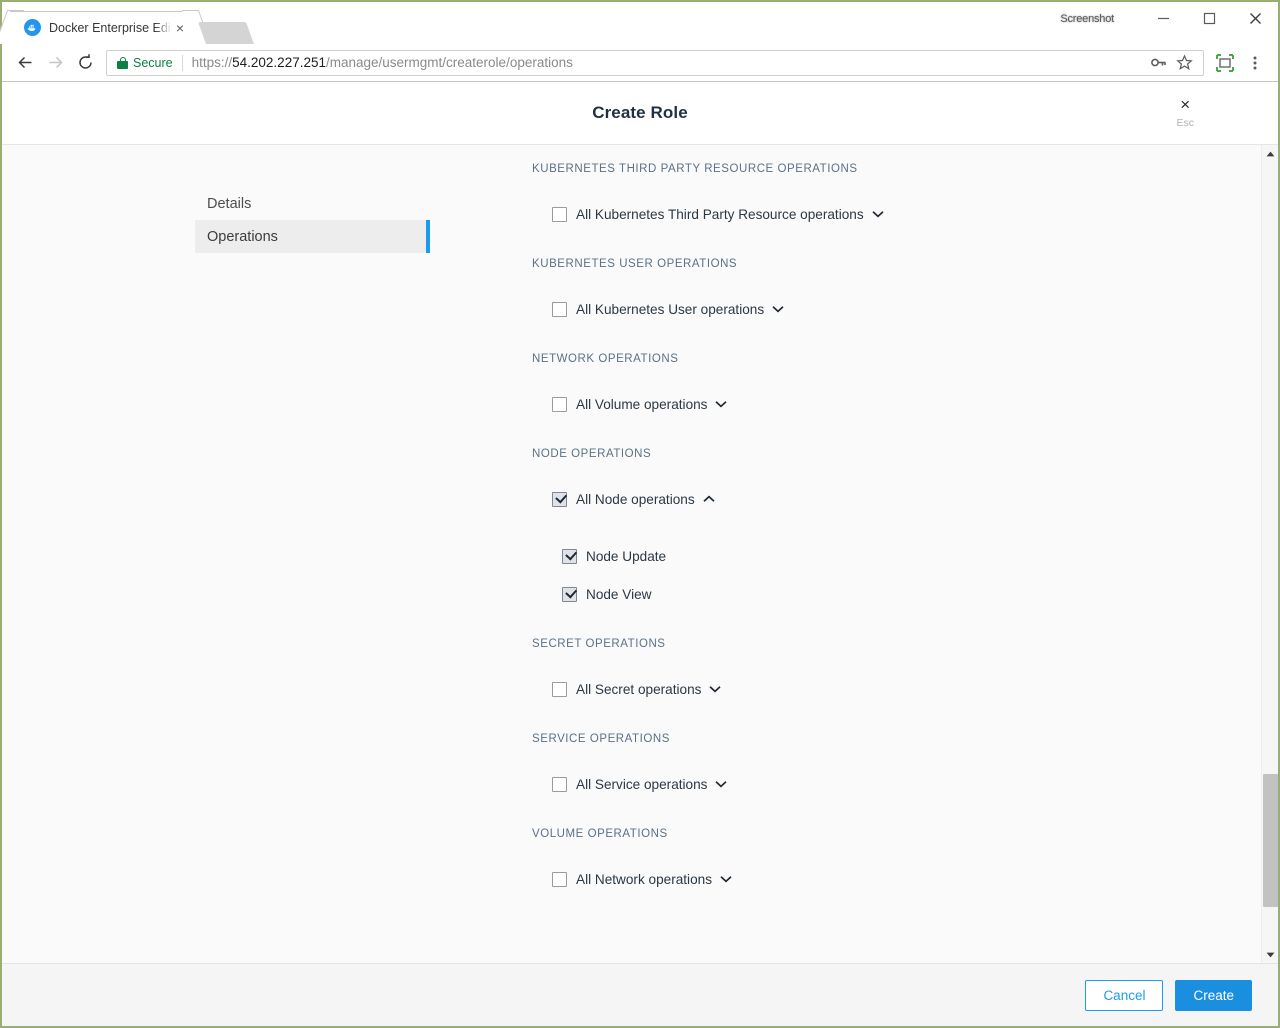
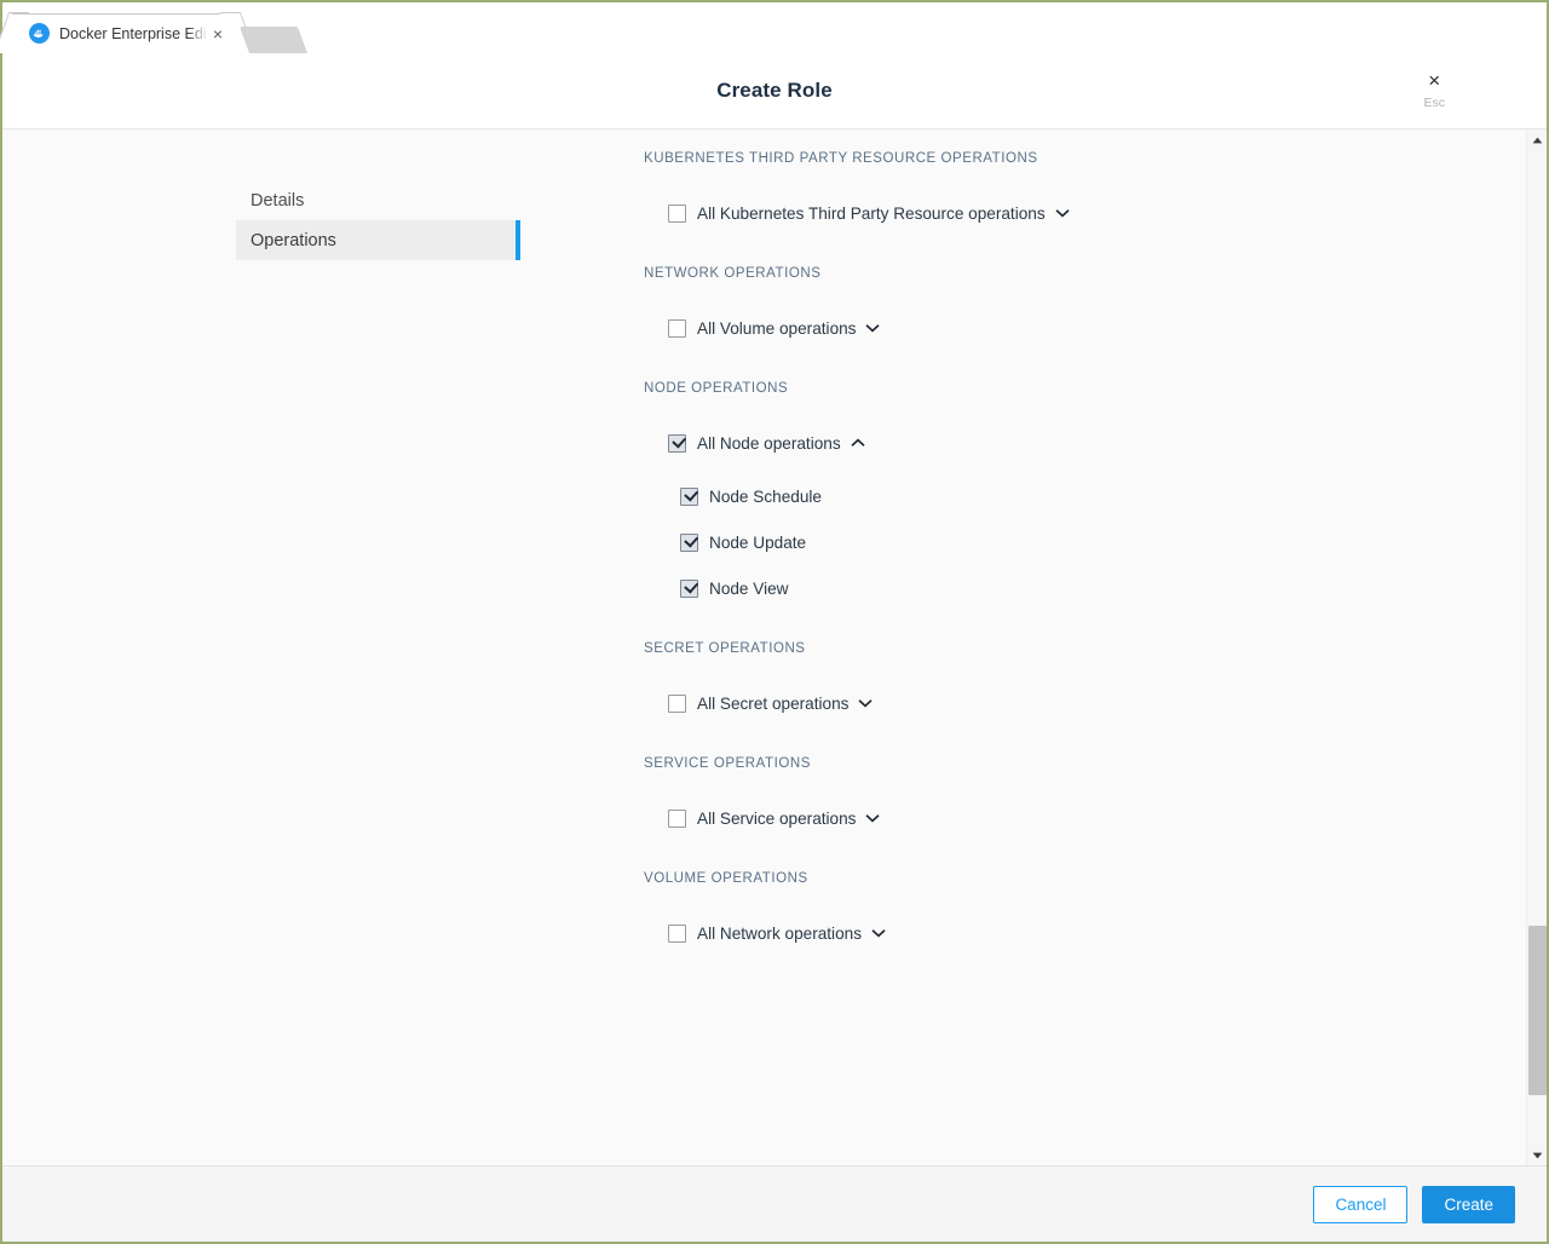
  Docker Enterprise Edi
  ×
- Screenshot
- Secure
- https://54.202.227.251/manage/usermgmt/createrole/operations
  Create Role
  ×
  Esc
  Details
  Operations
  KUBERNETES THIRD PARTY RESOURCE OPERATIONS
  All Kubernetes Third Party Resource operations
- KUBERNETES USER OPERATIONS
- All Kubernetes User operations
  NETWORK OPERATIONS
  All Volume operations
  NODE OPERATIONS
  All Node operations
+ Node Schedule
  Node Update
  Node View
  SECRET OPERATIONS
  All Secret operations
  SERVICE OPERATIONS
  All Service operations
  VOLUME OPERATIONS
  All Network operations
  Cancel
  Create
